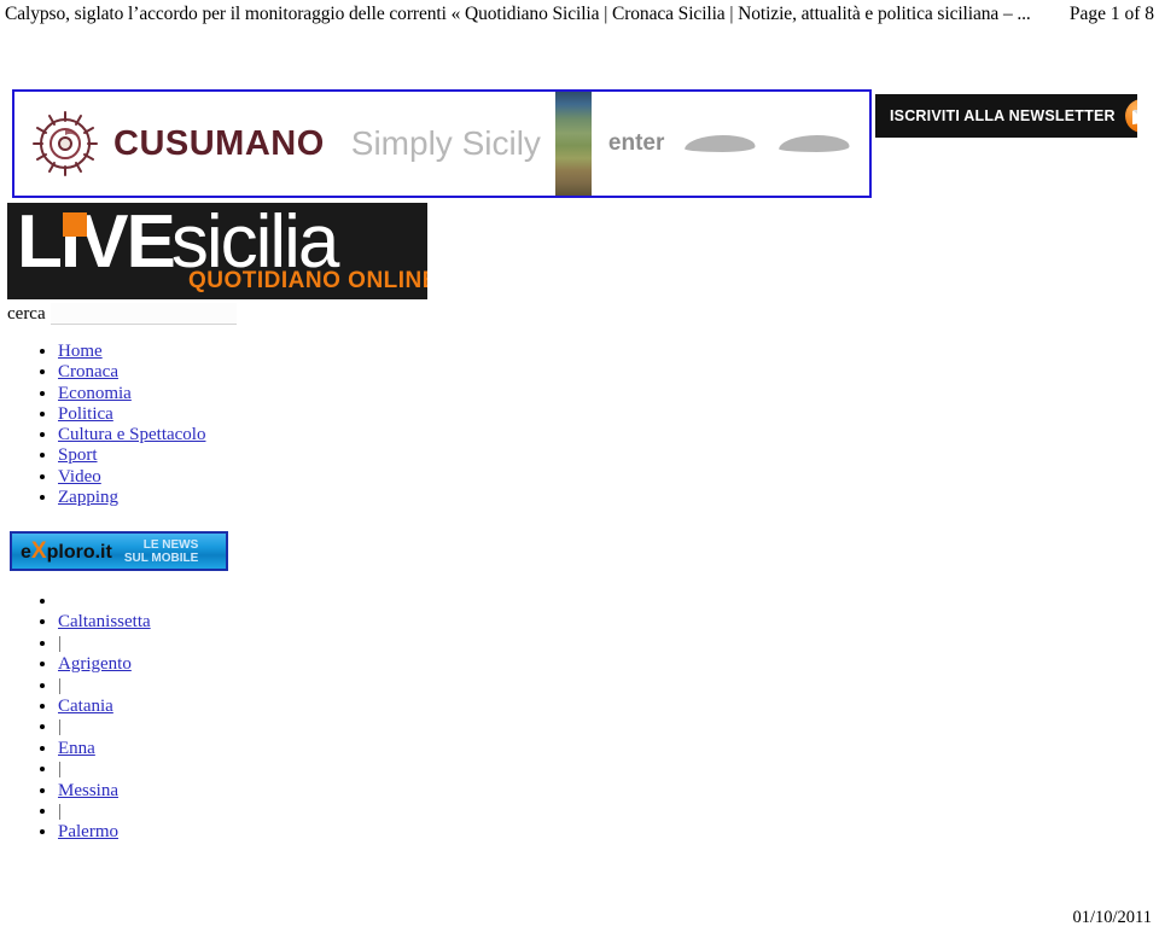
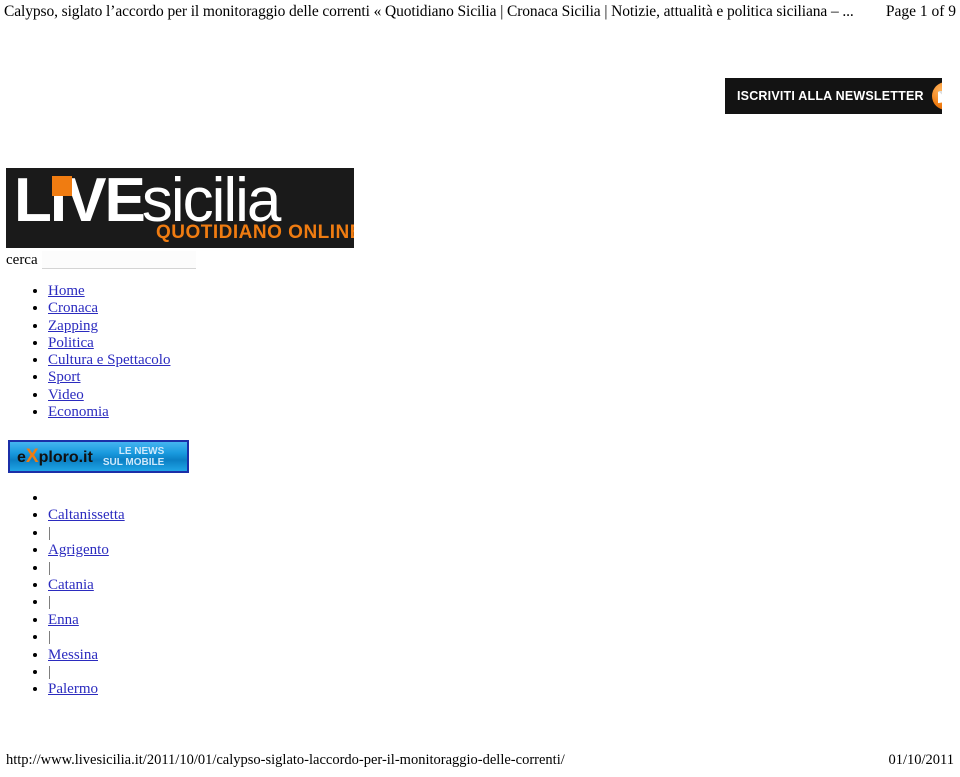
  Calypso, siglato l’accordo per il monitoraggio delle correnti « Quotidiano Sicilia | Cronaca Sicilia | Notizie, attualità e politica siciliana – ...
- Page 1 of 8
+ Page 1 of 9
- CUSUMANO
- Simply Sicily
- enter
  ISCRIVITI ALLA NEWSLETTER
  LIVE
  sicilia
  QUOTIDIANO ONLIN
  cerca
  Home
  Cronaca
- Economia
+ Zapping
  Politica
  Cultura e Spettacolo
  Sport
  Video
- Zapping
+ Economia
  eXploro.it
  LE NEWS
  SUL MOBILE
  Caltanissetta
  |
  Agrigento
  |
  Catania
  |
  Enna
  |
  Messina
  |
  Palermo
+ http://www.livesicilia.it/2011/10/01/calypso-siglato-laccordo-per-il-monitoraggio-delle-correnti/
  01/10/2011
